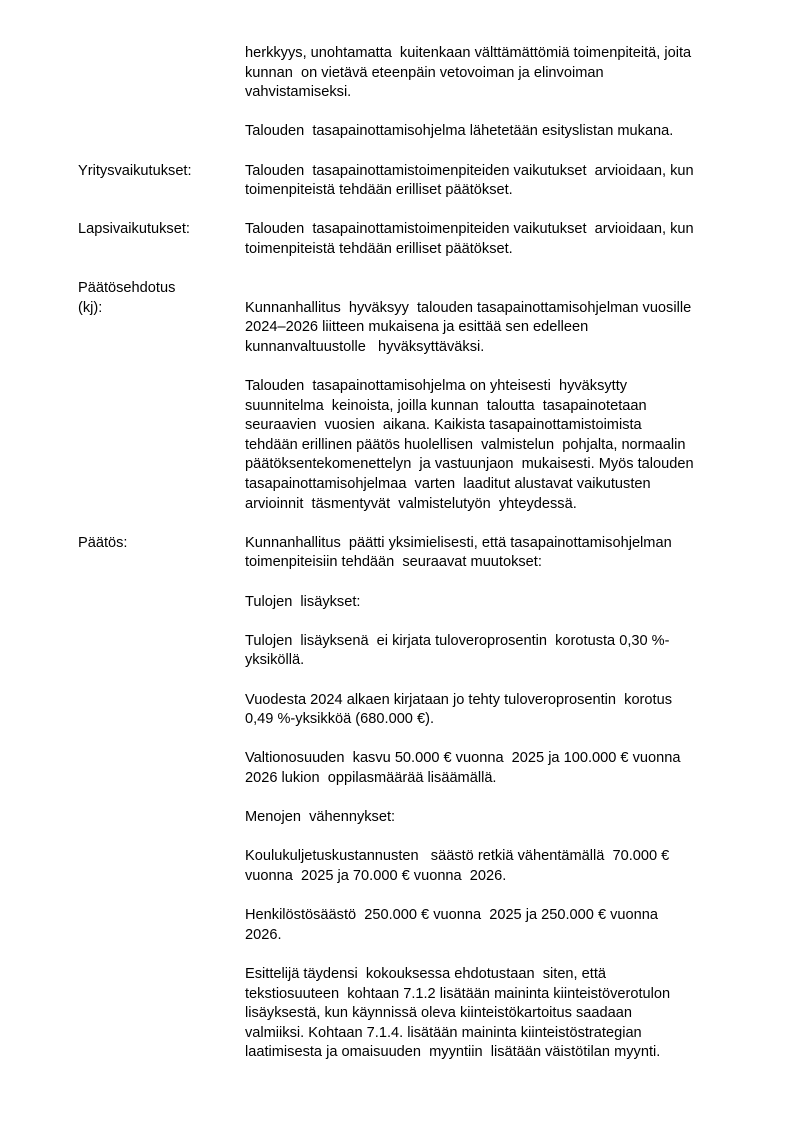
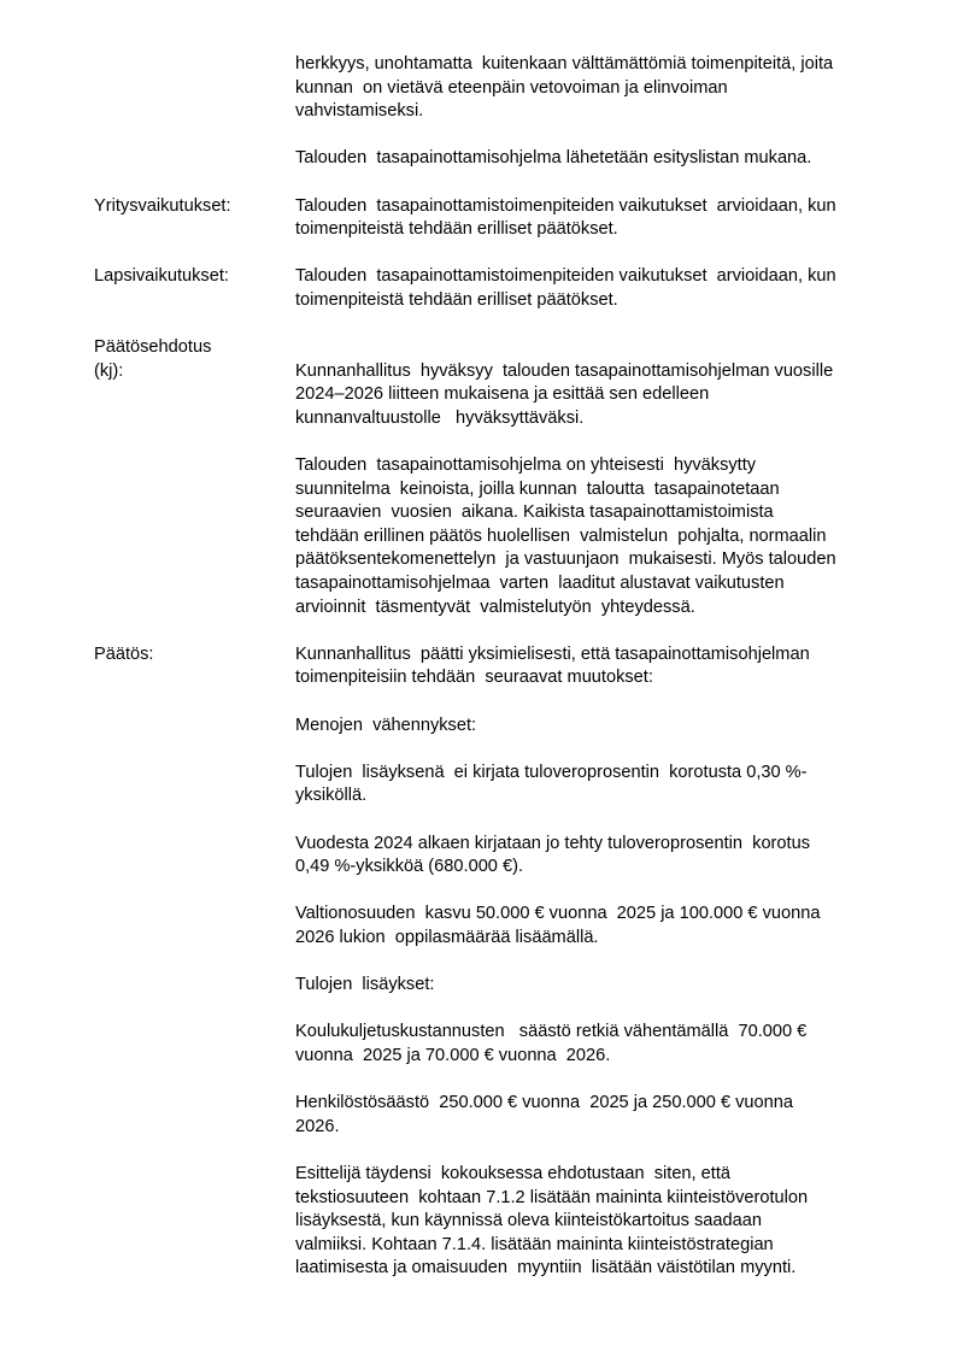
  herkkyys, unohtamatta kuitenkaan välttämättömiä toimenpiteitä, joita
  kunnan on vietävä eteenpäin vetovoiman ja elinvoiman
  vahvistamiseksi.
  Talouden tasapainottamisohjelma lähetetään esityslistan mukana.
  Yritysvaikutukset:
  Talouden tasapainottamistoimenpiteiden vaikutukset arvioidaan, kun
  toimenpiteistä tehdään erilliset päätökset.
  Lapsivaikutukset:
  Talouden tasapainottamistoimenpiteiden vaikutukset arvioidaan, kun
  toimenpiteistä tehdään erilliset päätökset.
  Päätösehdotus
  (kj):
  Kunnanhallitus hyväksyy talouden tasapainottamisohjelman vuosille
  2024–2026 liitteen mukaisena ja esittää sen edelleen
  kunnanvaltuustolle hyväksyttäväksi.
  Talouden tasapainottamisohjelma on yhteisesti hyväksytty
  suunnitelma keinoista, joilla kunnan taloutta tasapainotetaan
  seuraavien vuosien aikana. Kaikista tasapainottamistoimista
  tehdään erillinen päätös huolellisen valmistelun pohjalta, normaalin
  päätöksentekomenettelyn ja vastuunjaon mukaisesti. Myös talouden
  tasapainottamisohjelmaa varten laaditut alustavat vaikutusten
  arvioinnit täsmentyvät valmistelutyön yhteydessä.
  Päätös:
  Kunnanhallitus päätti yksimielisesti, että tasapainottamisohjelman
  toimenpiteisiin tehdään seuraavat muutokset:
- Tulojen lisäykset:
+ Menojen vähennykset:
  Tulojen lisäyksenä ei kirjata tuloveroprosentin korotusta 0,30 %-
  yksiköllä.
  Vuodesta 2024 alkaen kirjataan jo tehty tuloveroprosentin korotus
  0,49 %-yksikköä (680.000 €).
  Valtionosuuden kasvu 50.000 € vuonna 2025 ja 100.000 € vuonna
  2026 lukion oppilasmäärää lisäämällä.
- Menojen vähennykset:
+ Tulojen lisäykset:
  Koulukuljetuskustannusten säästö retkiä vähentämällä 70.000 €
  vuonna 2025 ja 70.000 € vuonna 2026.
  Henkilöstösäästö 250.000 € vuonna 2025 ja 250.000 € vuonna
  2026.
  Esittelijä täydensi kokouksessa ehdotustaan siten, että
  tekstiosuuteen kohtaan 7.1.2 lisätään maininta kiinteistöverotulon
  lisäyksestä, kun käynnissä oleva kiinteistökartoitus saadaan
  valmiiksi. Kohtaan 7.1.4. lisätään maininta kiinteistöstrategian
  laatimisesta ja omaisuuden myyntiin lisätään väistötilan myynti.
